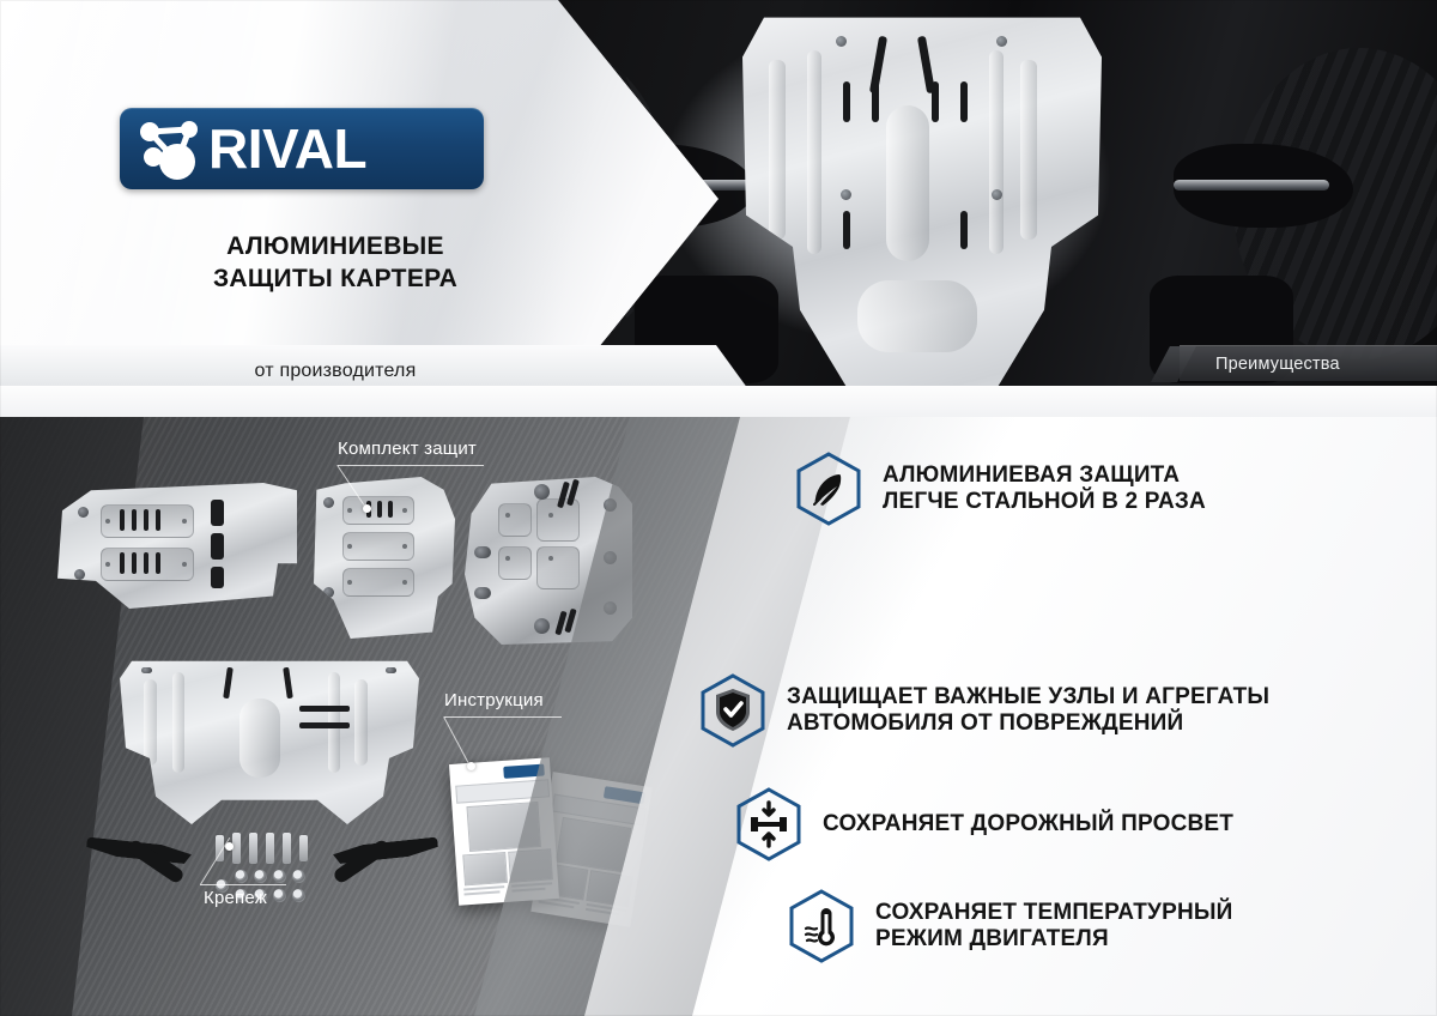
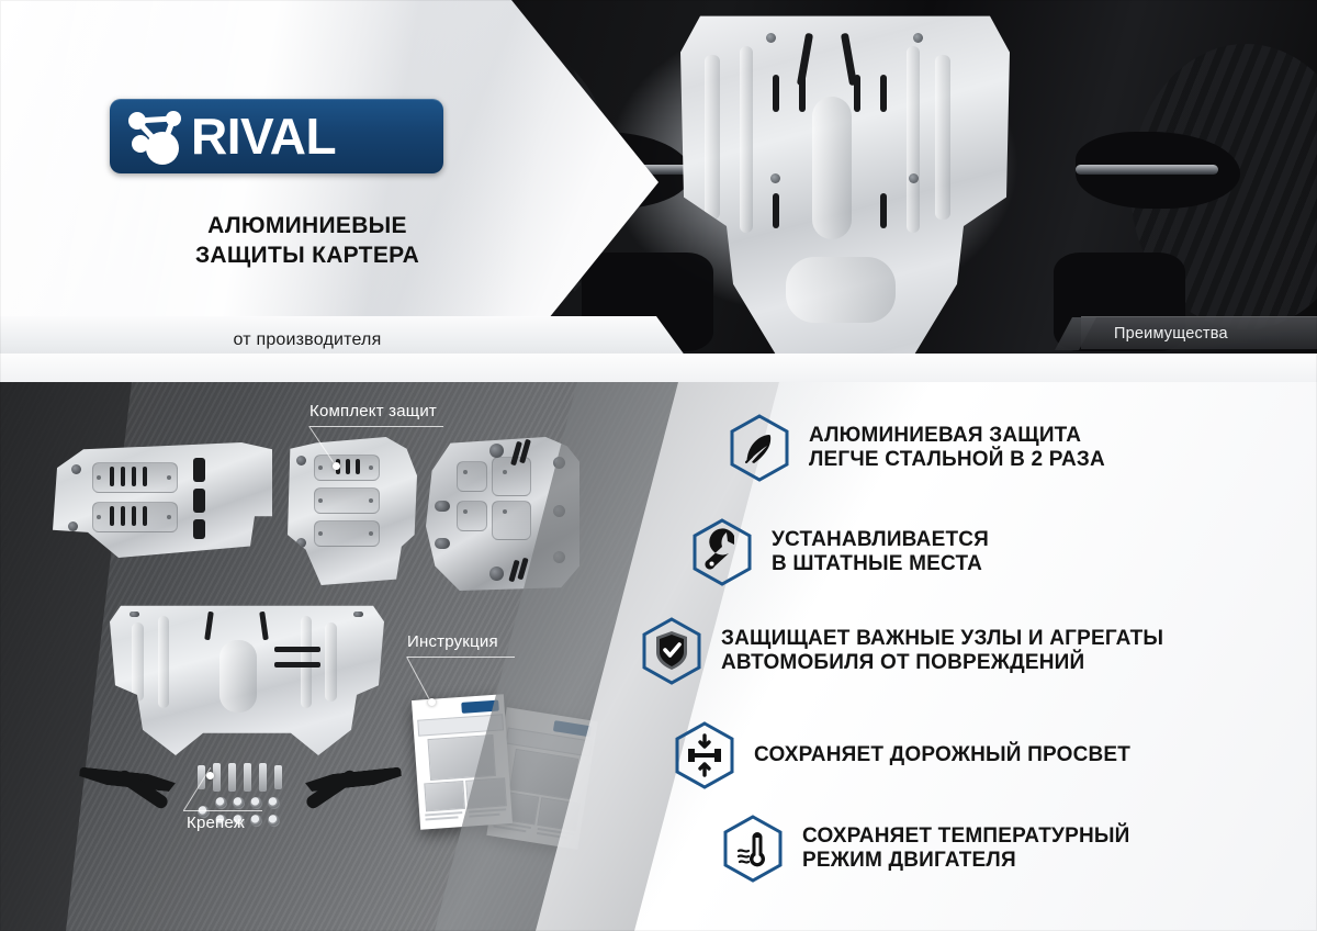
  RIVAL
  АЛЮМИНИЕВЫЕ
  ЗАЩИТЫ КАРТЕРА
  от производителя
  Преимущества
  Комплект защит
  Инструкция
  Крепеж
  АЛЮМИНИЕВАЯ ЗАЩИТА
  ЛЕГЧЕ СТАЛЬНОЙ В 2 РАЗА
+ УСТАНАВЛИВАЕТСЯ
+ В ШТАТНЫЕ МЕСТА
  ЗАЩИЩАЕТ ВАЖНЫЕ УЗЛЫ И АГРЕГАТЫ
  АВТОМОБИЛЯ ОТ ПОВРЕЖДЕНИЙ
  СОХРАНЯЕТ ДОРОЖНЫЙ ПРОСВЕТ
  СОХРАНЯЕТ ТЕМПЕРАТУРНЫЙ
  РЕЖИМ ДВИГАТЕЛЯ
